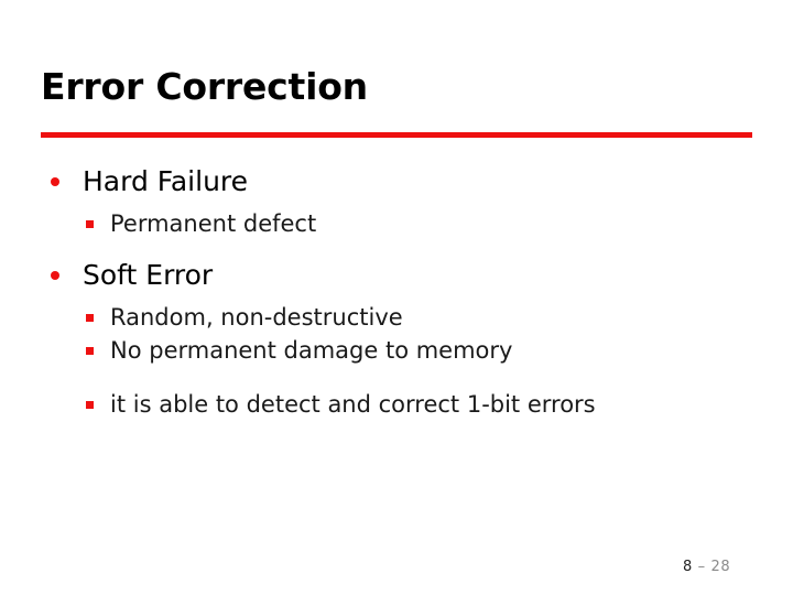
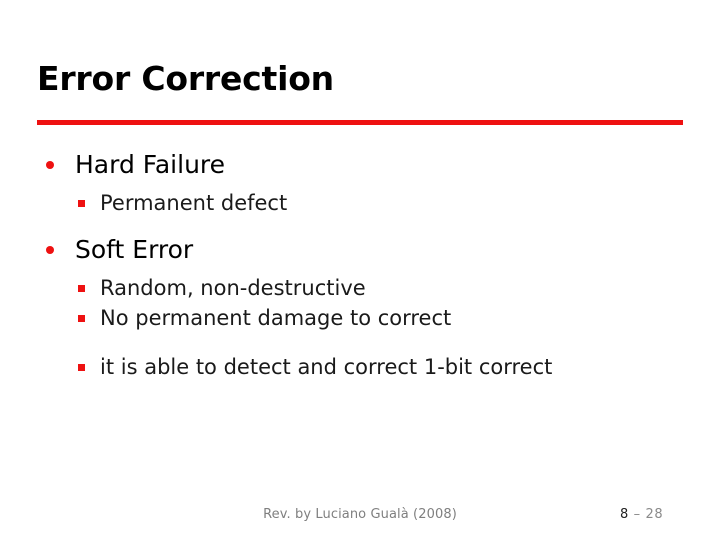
  Error Correction
  Hard Failure
  Permanent defect
  Soft Error
  Random, non-destructive
- No permanent damage to memory
+ No permanent damage to correct
- it is able to detect and correct 1-bit errors
+ it is able to detect and correct 1-bit correct
+ Rev. by Luciano Gualà (2008)
  8 – 28
